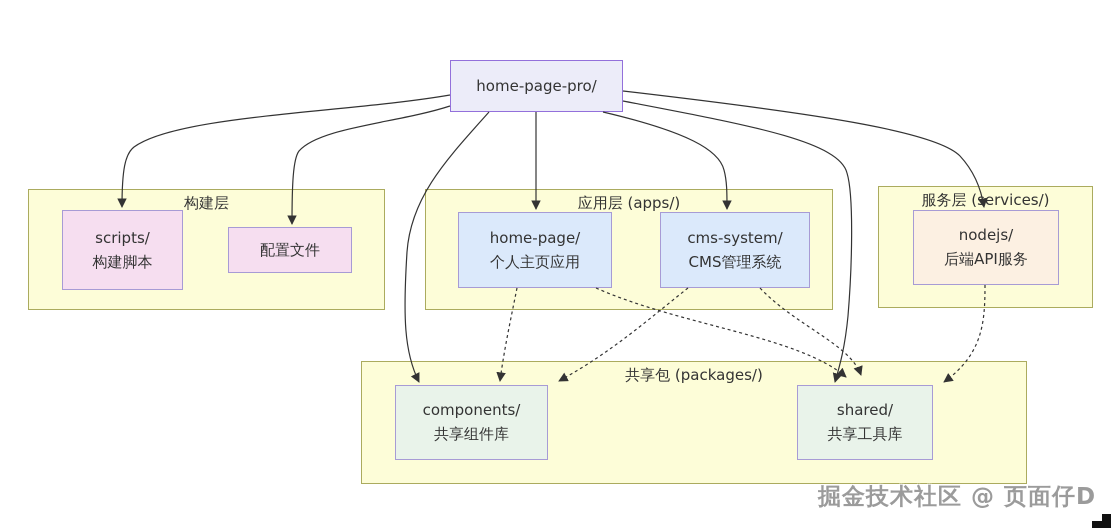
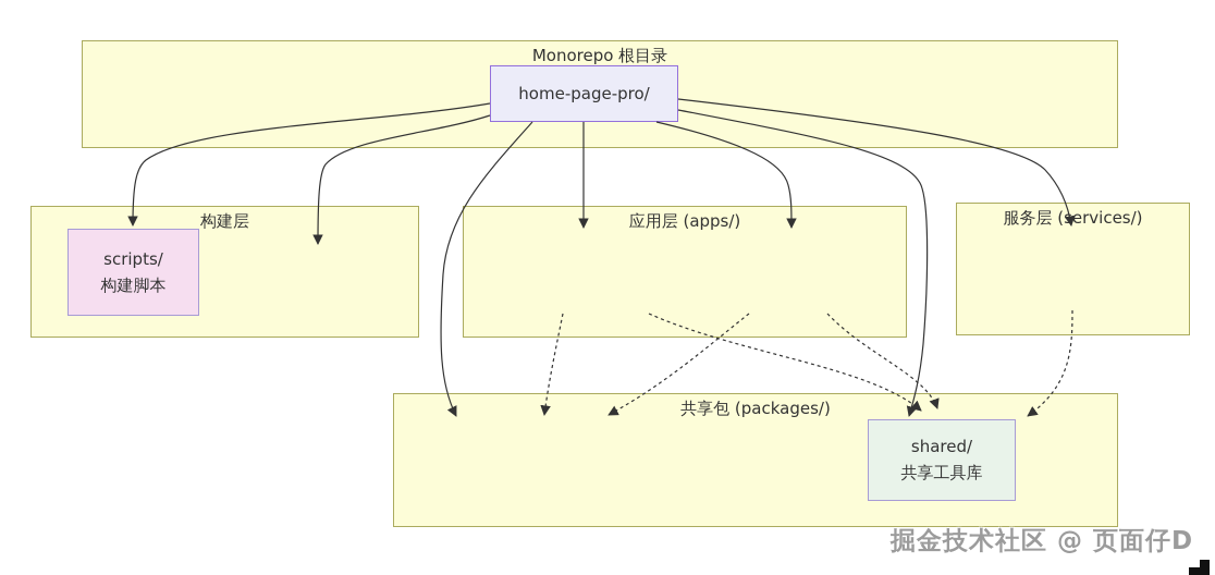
+ Monorepo 根目录
  构建层
  应用层 (apps/)
  服务层 (services/)
  共享包 (packages/)
  home-page-pro/
  scripts/
  构建脚本
- 配置文件
- home-page/
- 个人主页应用
- cms-system/
- CMS管理系统
- nodejs/
- 后端API服务
- components/
- 共享组件库
  shared/
  共享工具库
  掘金技术社区 @ 页面仔D
